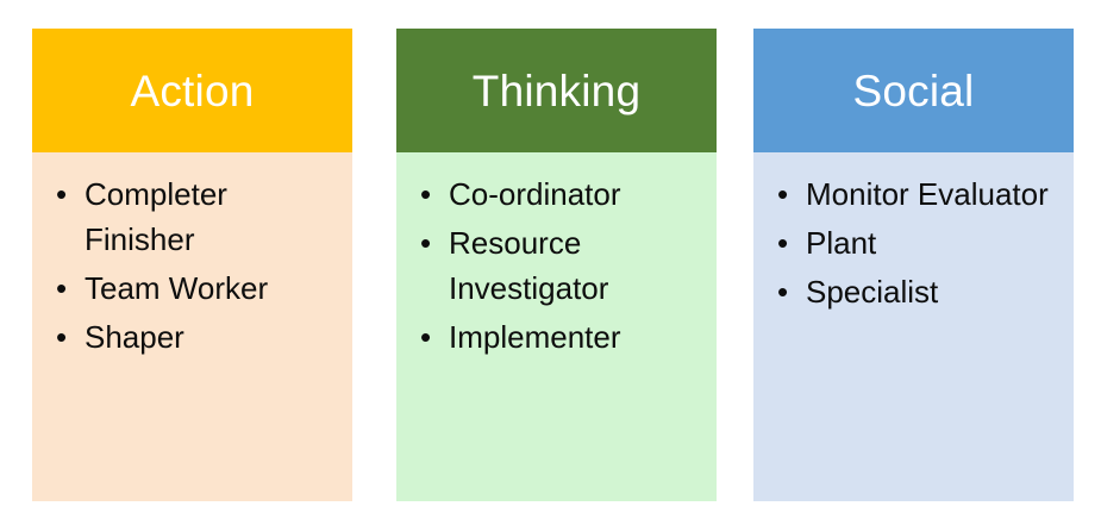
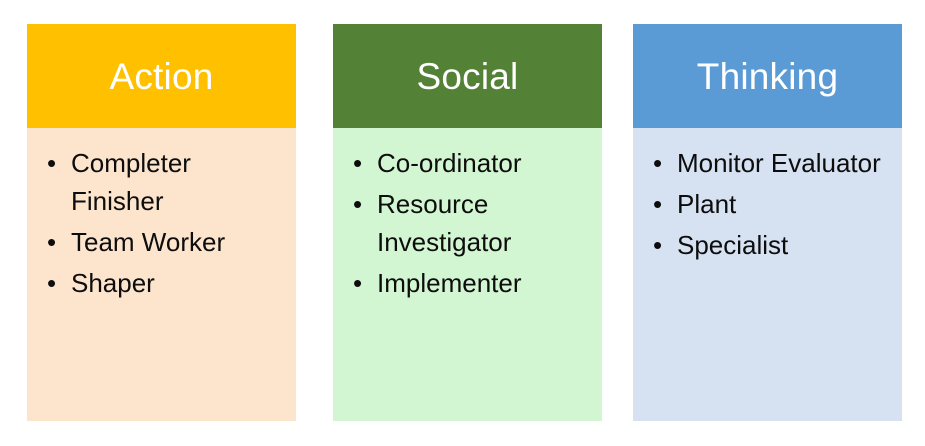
  Action
  •
  Completer Finisher
  •
  Team Worker
  •
  Shaper
- Thinking
+ Social
  •
  Co-ordinator
  •
  Resource Investigator
  •
  Implementer
- Social
+ Thinking
  •
  Monitor Evaluator
  •
  Plant
  •
  Specialist
